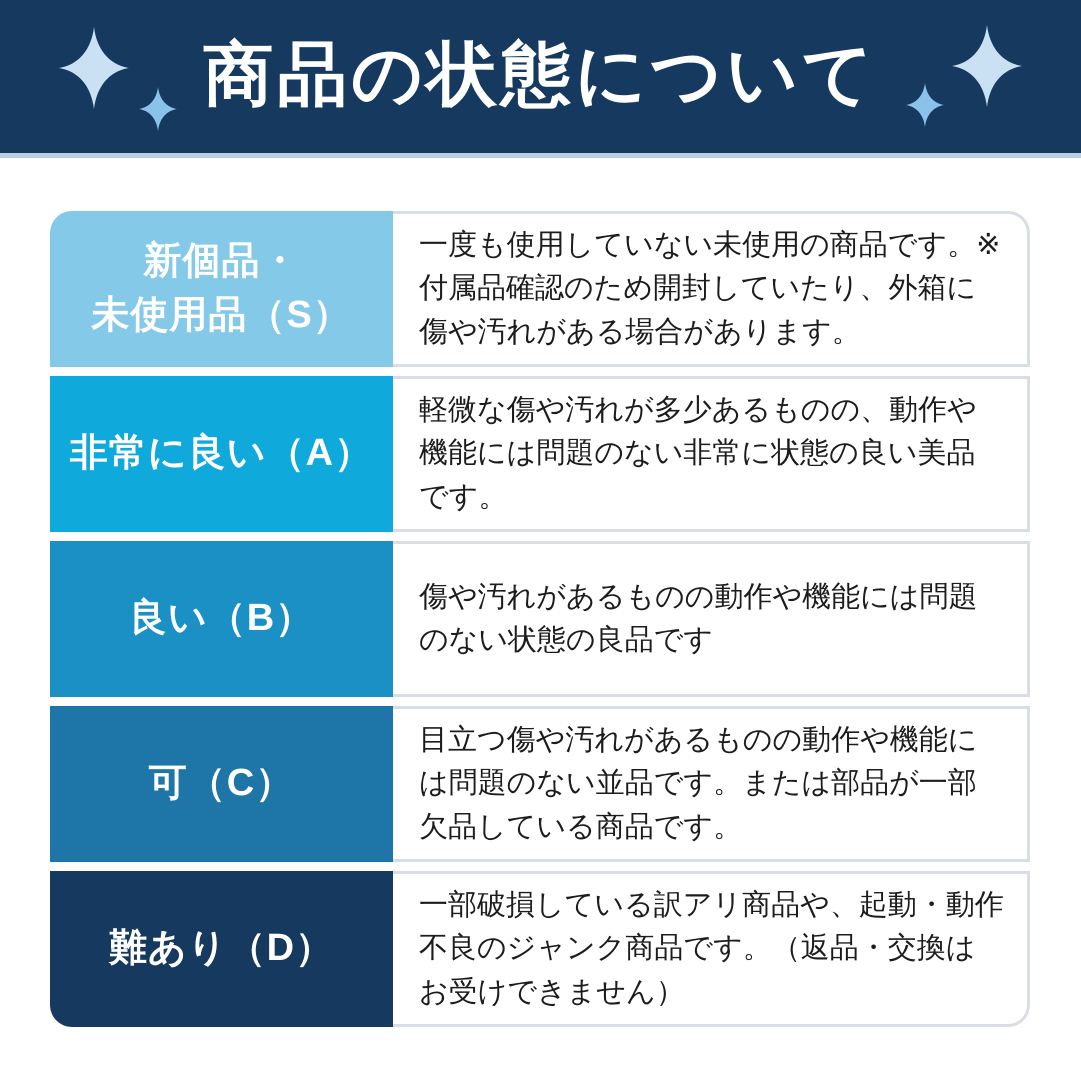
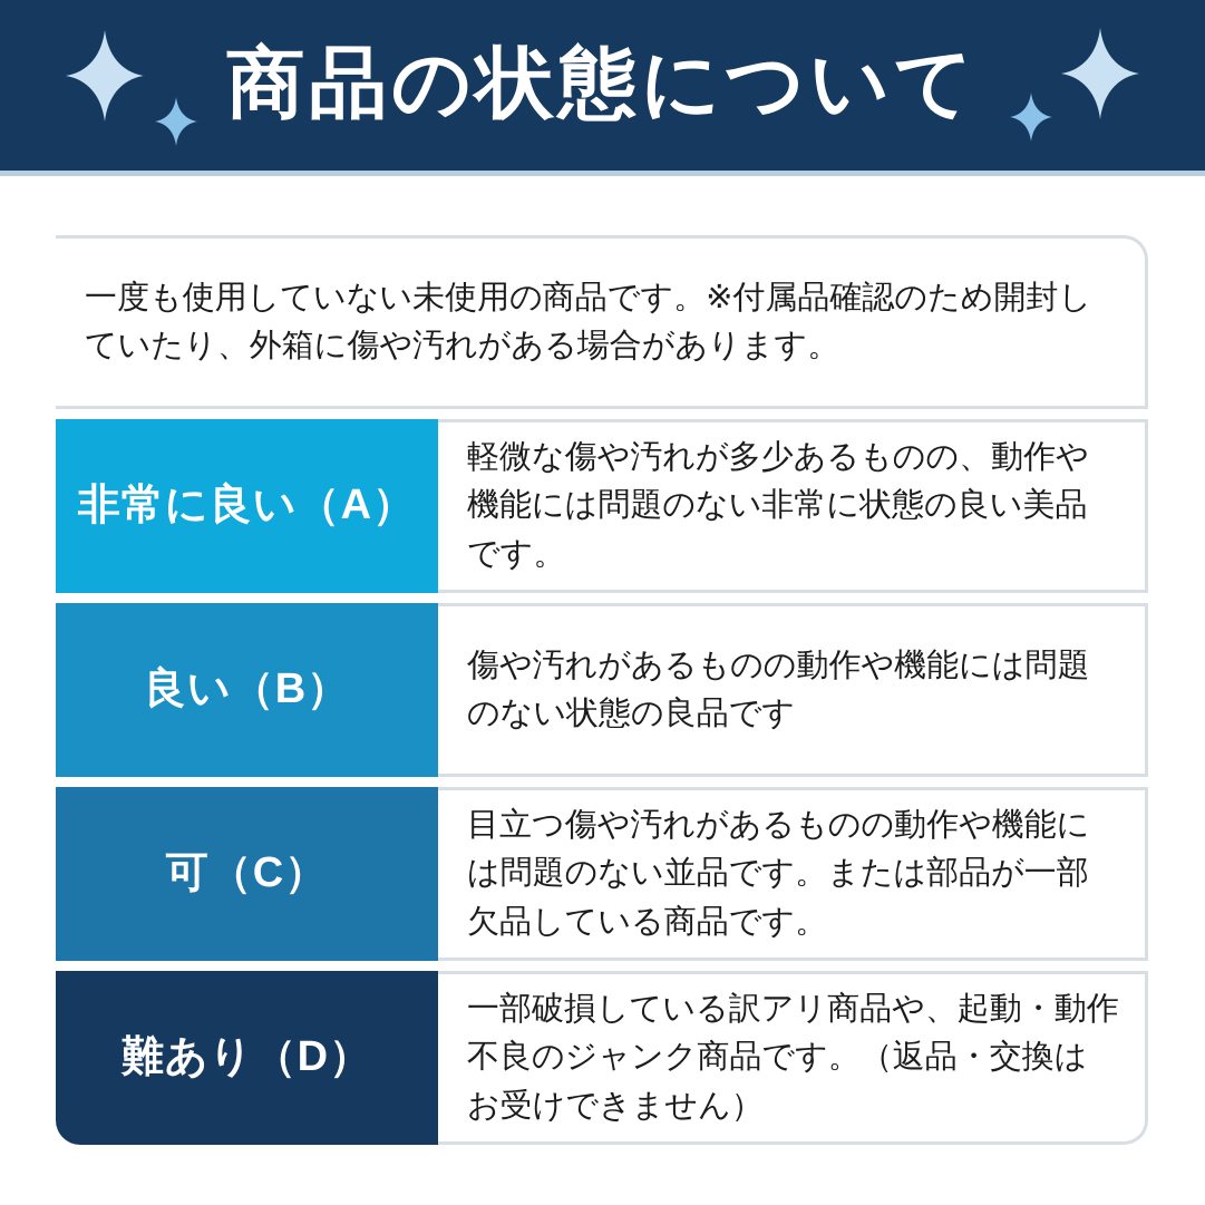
  商品の状態について
- 新個品・
- 未使用品（S）
  一度も使用していない未使用の商品です。※付属品確認のため開封していたり、外箱に傷や汚れがある場合があります。
  非常に良い（A）
  軽微な傷や汚れが多少あるものの、動作や機能には問題のない非常に状態の良い美品です。
  良い（B）
  傷や汚れがあるものの動作や機能には問題のない状態の良品です
  可（C）
  目立つ傷や汚れがあるものの動作や機能には問題のない並品です。または部品が一部欠品している商品です。
  難あり（D）
  一部破損している訳アリ商品や、起動・動作不良のジャンク商品です。（返品・交換はお受けできません）
